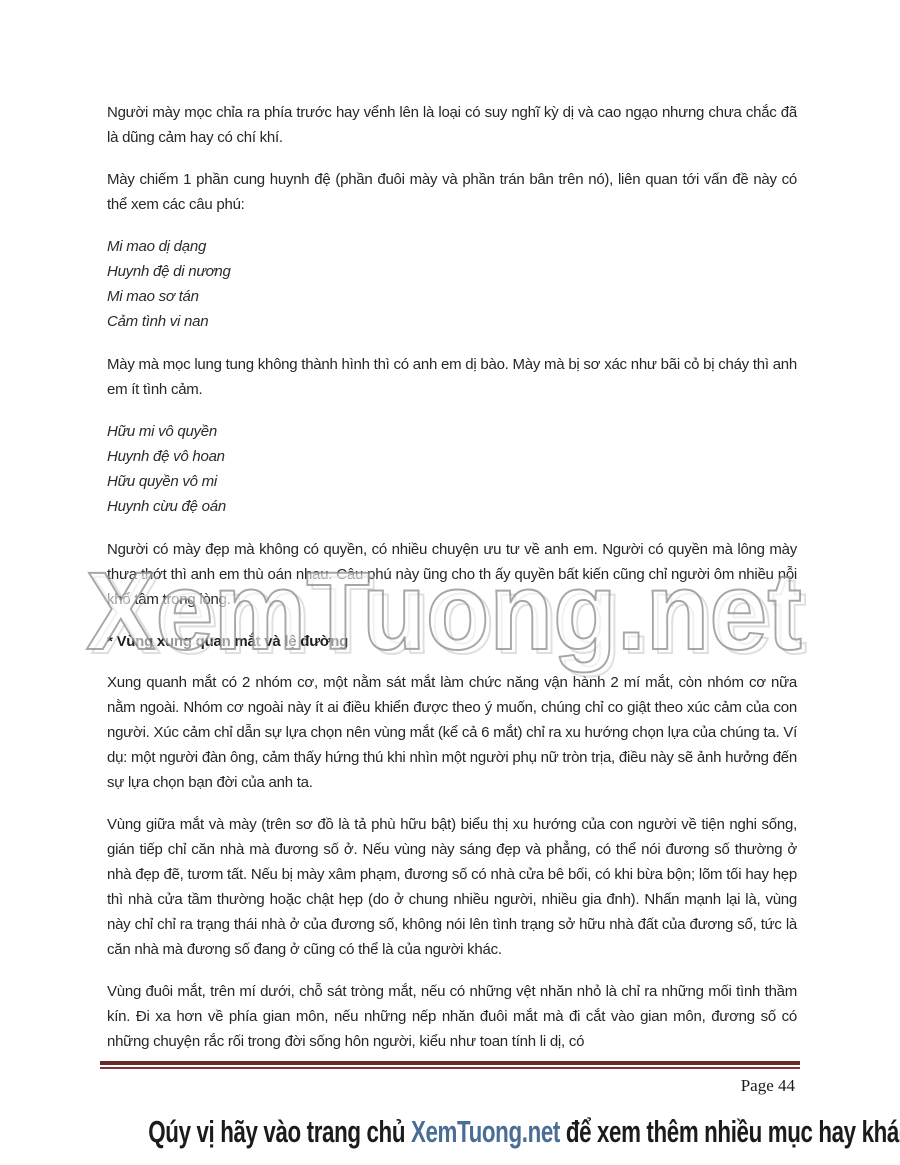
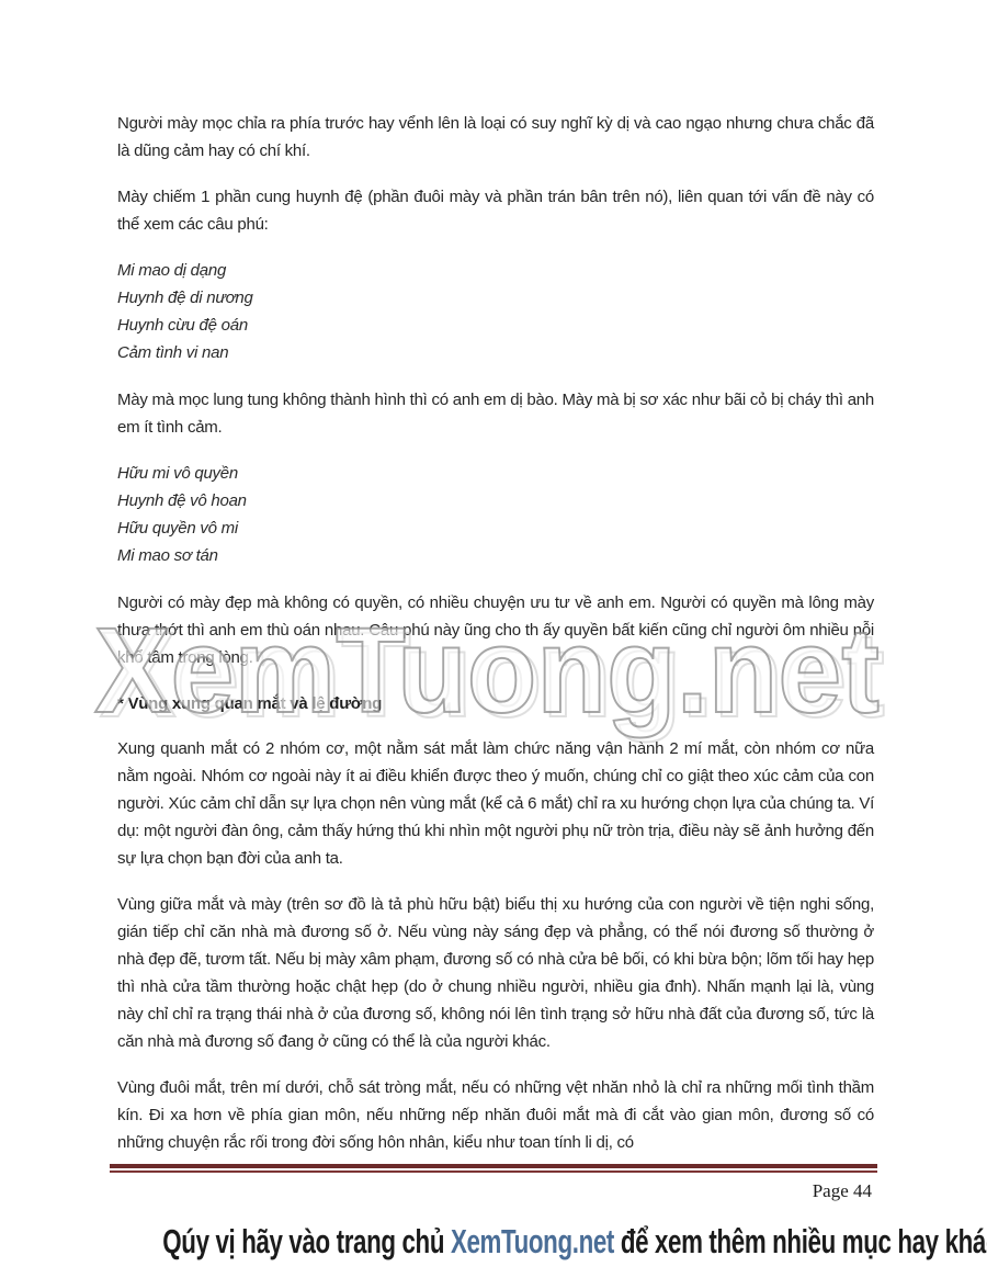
  Người mày mọc chỉa ra phía trước hay vểnh lên là loại có suy nghĩ kỳ dị và cao ngạo nhưng chưa chắc đã là dũng cảm hay có chí khí.
  Mày chiếm 1 phần cung huynh đệ (phần đuôi mày và phần trán bân trên nó), liên quan tới vấn đề này có thể xem các câu phú:
  Mi mao dị dạng
  Huynh đệ di nương
- Mi mao sơ tán
+ Huynh cừu đệ oán
  Cảm tình vi nan
  Mày mà mọc lung tung không thành hình thì có anh em dị bào. Mày mà bị sơ xác như bãi cỏ bị cháy thì anh em ít tình cảm.
  Hữu mi vô quyền
  Huynh đệ vô hoan
  Hữu quyền vô mi
- Huynh cừu đệ oán
+ Mi mao sơ tán
  Người có mày đẹp mà không có quyền, có nhiều chuyện ưu tư về anh em. Người có quyền mà lông mày thưa thớt thì anh em thù oán nhau. Câu phú này ũng cho th ấy quyền bất kiến cũng chỉ người ôm nhiều nỗi khổ tâm trong lòng.
  * Vùng xung quan mắt và lệ đường
  Xung quanh mắt có 2 nhóm cơ, một nằm sát mắt làm chức năng vận hành 2 mí mắt, còn nhóm cơ nữa nằm ngoài. Nhóm cơ ngoài này ít ai điều khiển được theo ý muốn, chúng chỉ co giật theo xúc cảm của con người. Xúc cảm chỉ dẫn sự lựa chọn nên vùng mắt (kể cả 6 mắt) chỉ ra xu hướng chọn lựa của chúng ta. Ví dụ: một người đàn ông, cảm thấy hứng thú khi nhìn một người phụ nữ tròn trịa, điều này sẽ ảnh hưởng đến sự lựa chọn bạn đời của anh ta.
  Vùng giữa mắt và mày (trên sơ đồ là tả phù hữu bật) biểu thị xu hướng của con người về tiện nghi sống, gián tiếp chỉ căn nhà mà đương số ở. Nếu vùng này sáng đẹp và phẳng, có thể nói đương số thường ở nhà đẹp đẽ, tươm tất. Nếu bị mày xâm phạm, đương số có nhà cửa bê bối, có khi bừa bộn; lõm tối hay hẹp thì nhà cửa tầm thường hoặc chật hẹp (do ở chung nhiều người, nhiều gia đnh). Nhấn mạnh lại là, vùng này chỉ chỉ ra trạng thái nhà ở của đương số, không nói lên tình trạng sở hữu nhà đất của đương số, tức là căn nhà mà đương số đang ở cũng có thể là của người khác.
- Vùng đuôi mắt, trên mí dưới, chỗ sát tròng mắt, nếu có những vệt nhăn nhỏ là chỉ ra những mối tình thầm kín. Đi xa hơn về phía gian môn, nếu những nếp nhăn đuôi mắt mà đi cắt vào gian môn, đương số có những chuyện rắc rối trong đời sống hôn người, kiểu như toan tính li dị, có
+ Vùng đuôi mắt, trên mí dưới, chỗ sát tròng mắt, nếu có những vệt nhăn nhỏ là chỉ ra những mối tình thầm kín. Đi xa hơn về phía gian môn, nếu những nếp nhăn đuôi mắt mà đi cắt vào gian môn, đương số có những chuyện rắc rối trong đời sống hôn nhân, kiểu như toan tính li dị, có
  XemTuong.net
  Page 44
  Qúy vị hãy vào trang chủ XemTuong.net để xem thêm nhiều mục hay khá
